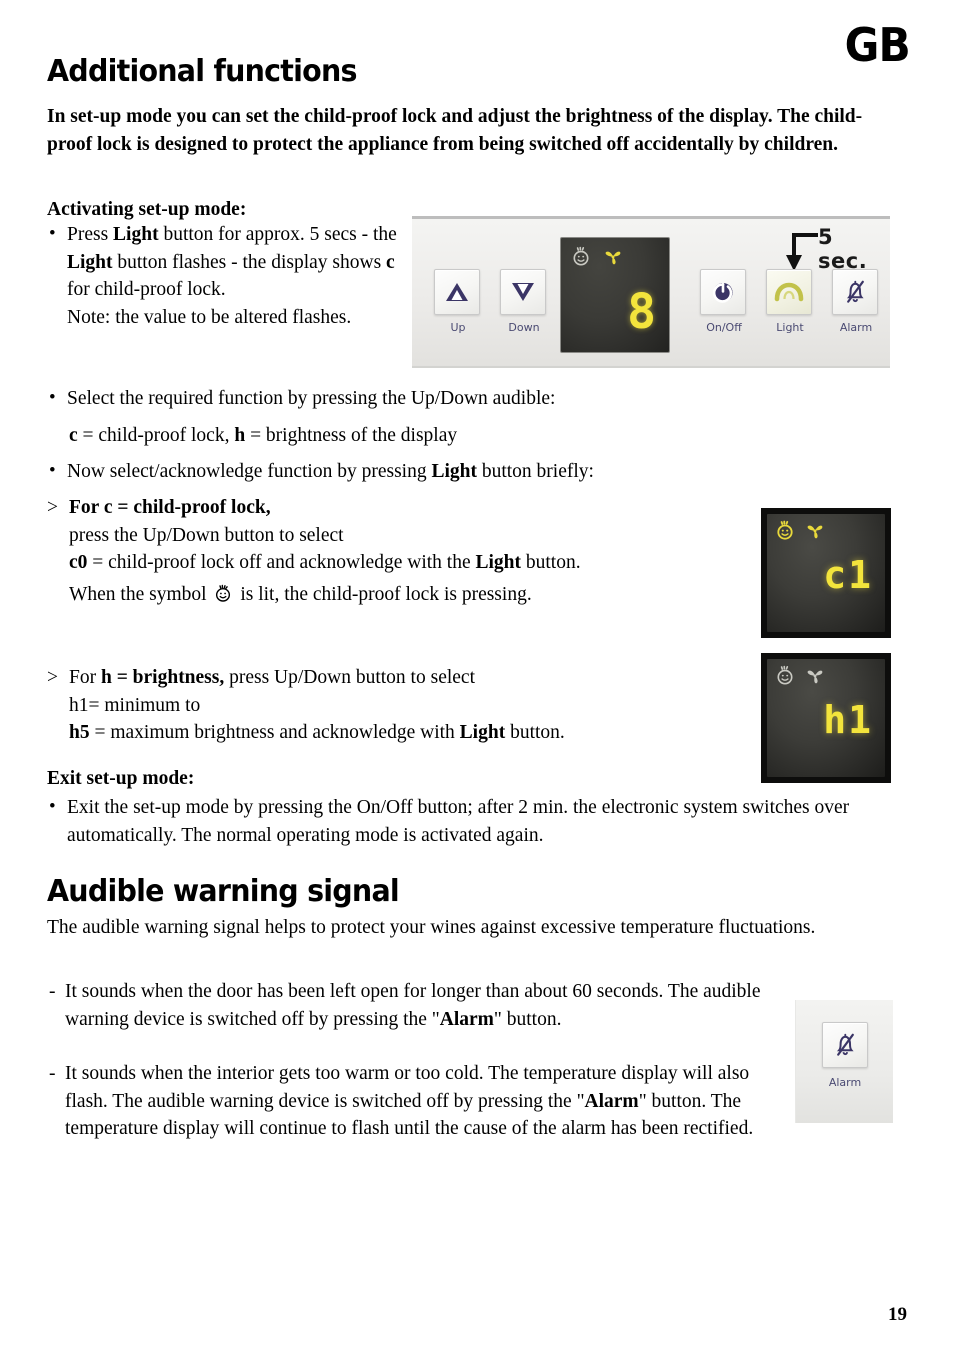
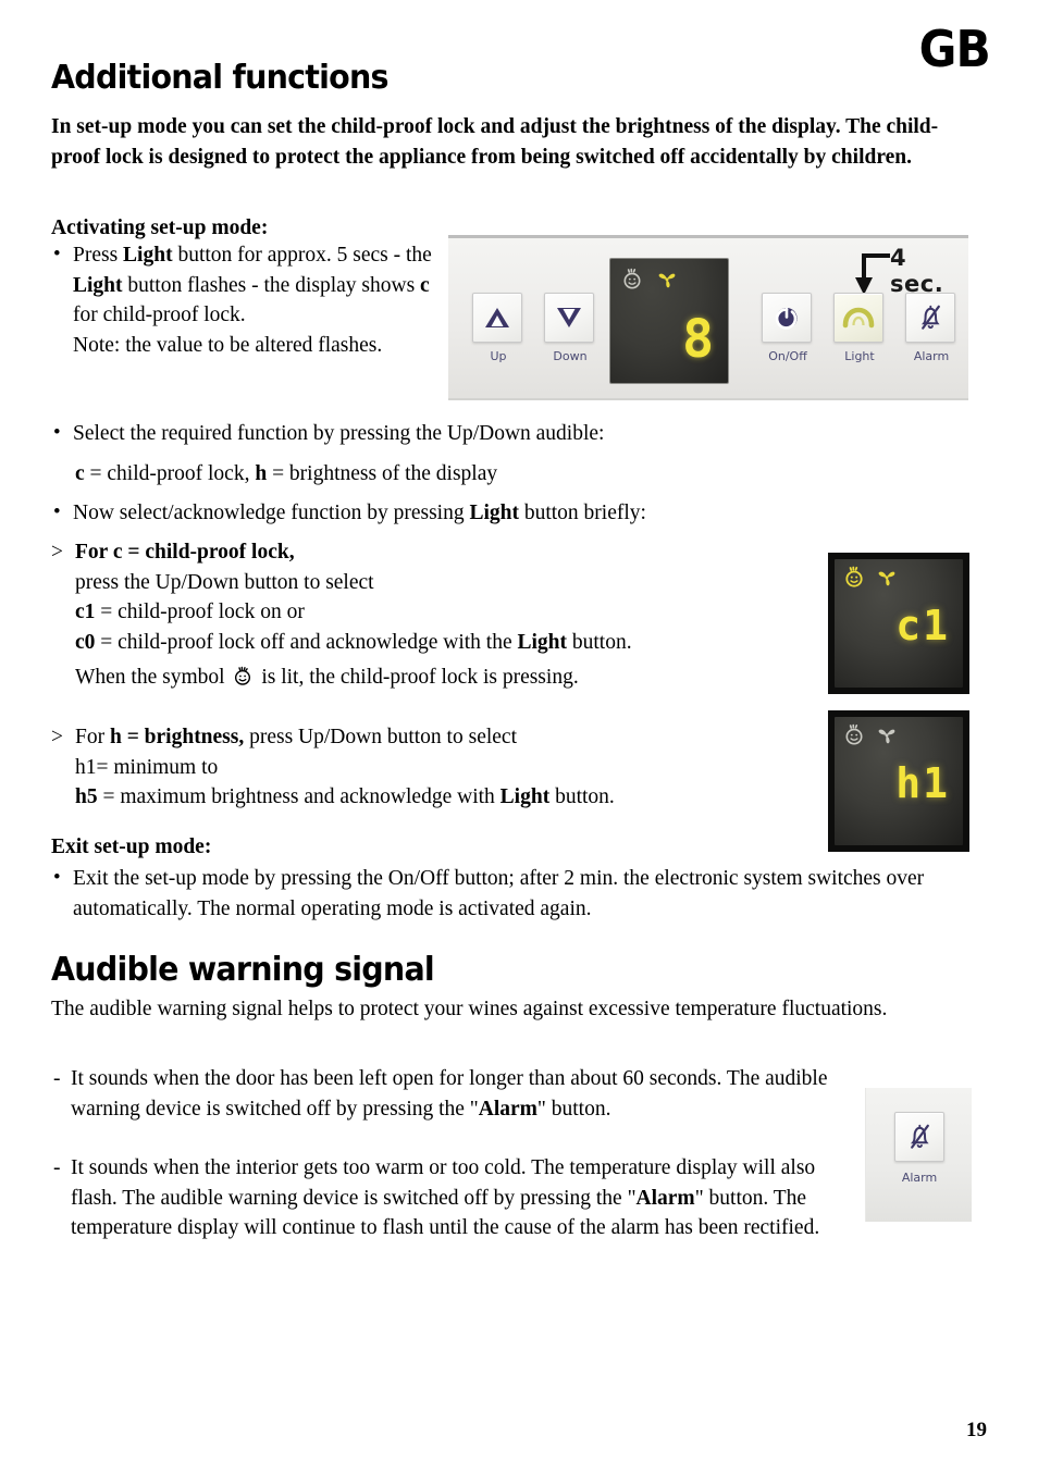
  GB
  Additional functions
  In set-up mode you can set the child-proof lock and adjust the brightness of the display. The child-proof lock is designed to protect the appliance from being switched off accidentally by children.
  Activating set-up mode:
  Press Light button for approx. 5 secs - the Light button flashes - the display shows c for child-proof lock.
  Note: the value to be altered flashes.
  Select the required function by pressing the Up/Down audible:
  c = child-proof lock, h = brightness of the display
  Now select/acknowledge function by pressing Light button briefly:
  For c = child-proof lock,
  press the Up/Down button to select
+ c1 = child-proof lock on or
  c0 = child-proof lock off and acknowledge with the Light button.
  When the symbol is lit, the child-proof lock is pressing.
  For h = brightness, press Up/Down button to select
  h1= minimum to
  h5 = maximum brightness and acknowledge with Light button.
  Exit set-up mode:
  Exit the set-up mode by pressing the On/Off button; after 2 min. the electronic system switches over automatically. The normal operating mode is activated again.
  Audible warning signal
  The audible warning signal helps to protect your wines against excessive temperature fluctuations.
  It sounds when the door has been left open for longer than about 60 seconds. The audible warning device is switched off by pressing the "Alarm" button.
  It sounds when the interior gets too warm or too cold. The temperature display will also flash. The audible warning device is switched off by pressing the "Alarm" button. The temperature display will continue to flash until the cause of the alarm has been rectified.
- 5 sec.
+ 4 sec.
  Up
  Down
  8
  On/Off
  Light
  Alarm
  c1
  h1
  Alarm
  19
